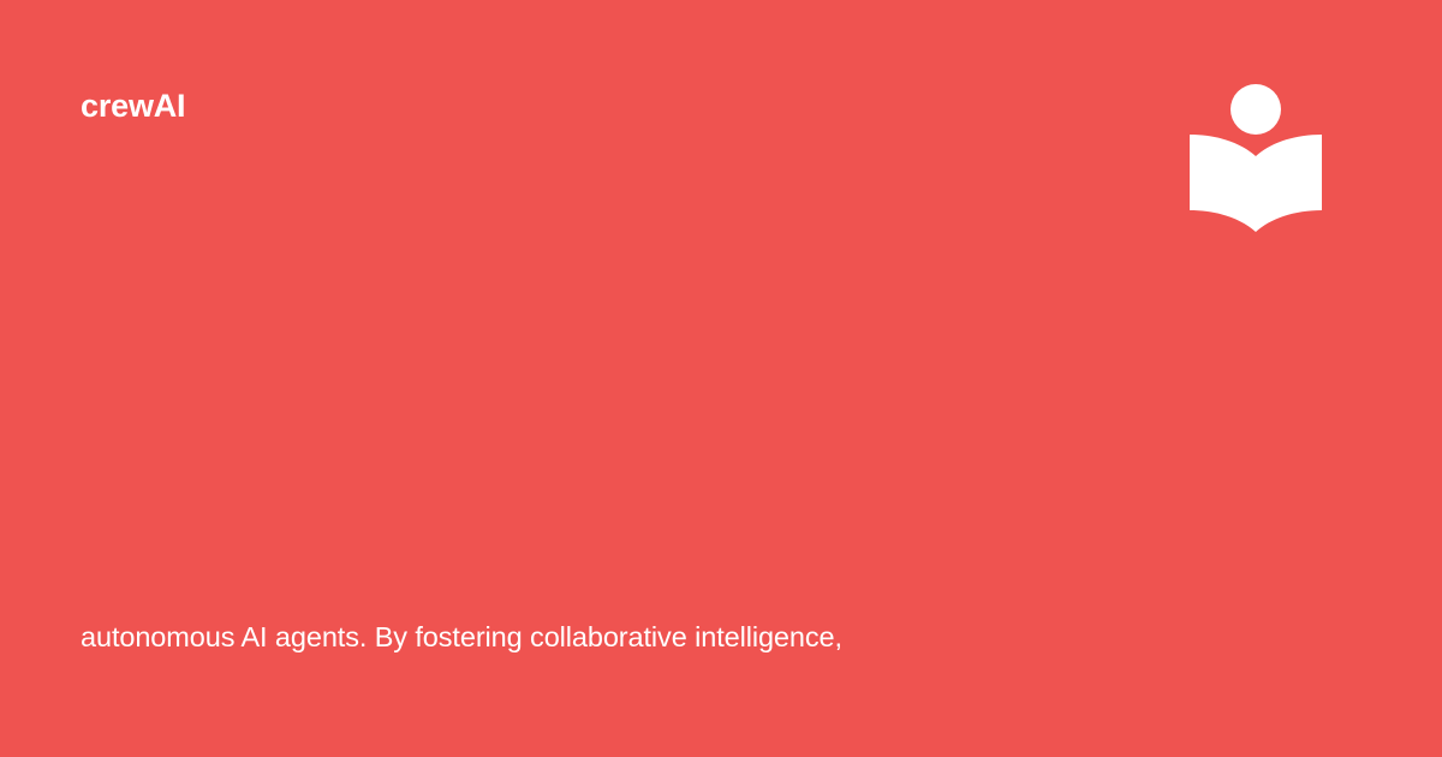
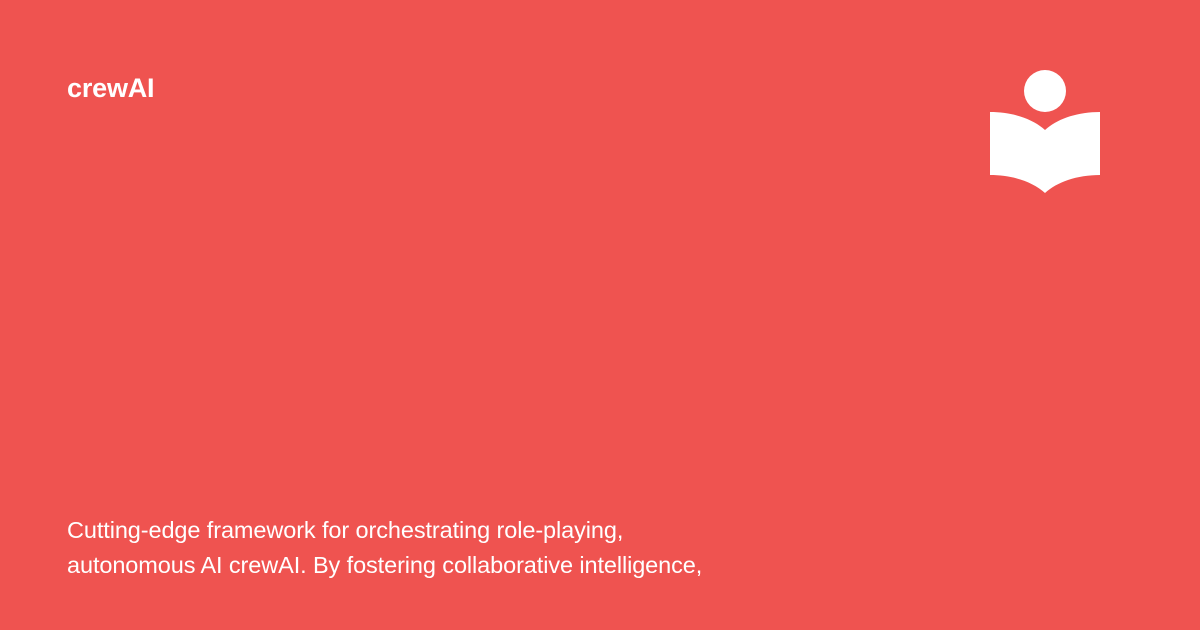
  crewAI
+ Cutting-edge framework for orchestrating role-playing,
- autonomous AI agents. By fostering collaborative intelligence,
+ autonomous AI crewAI. By fostering collaborative intelligence,
